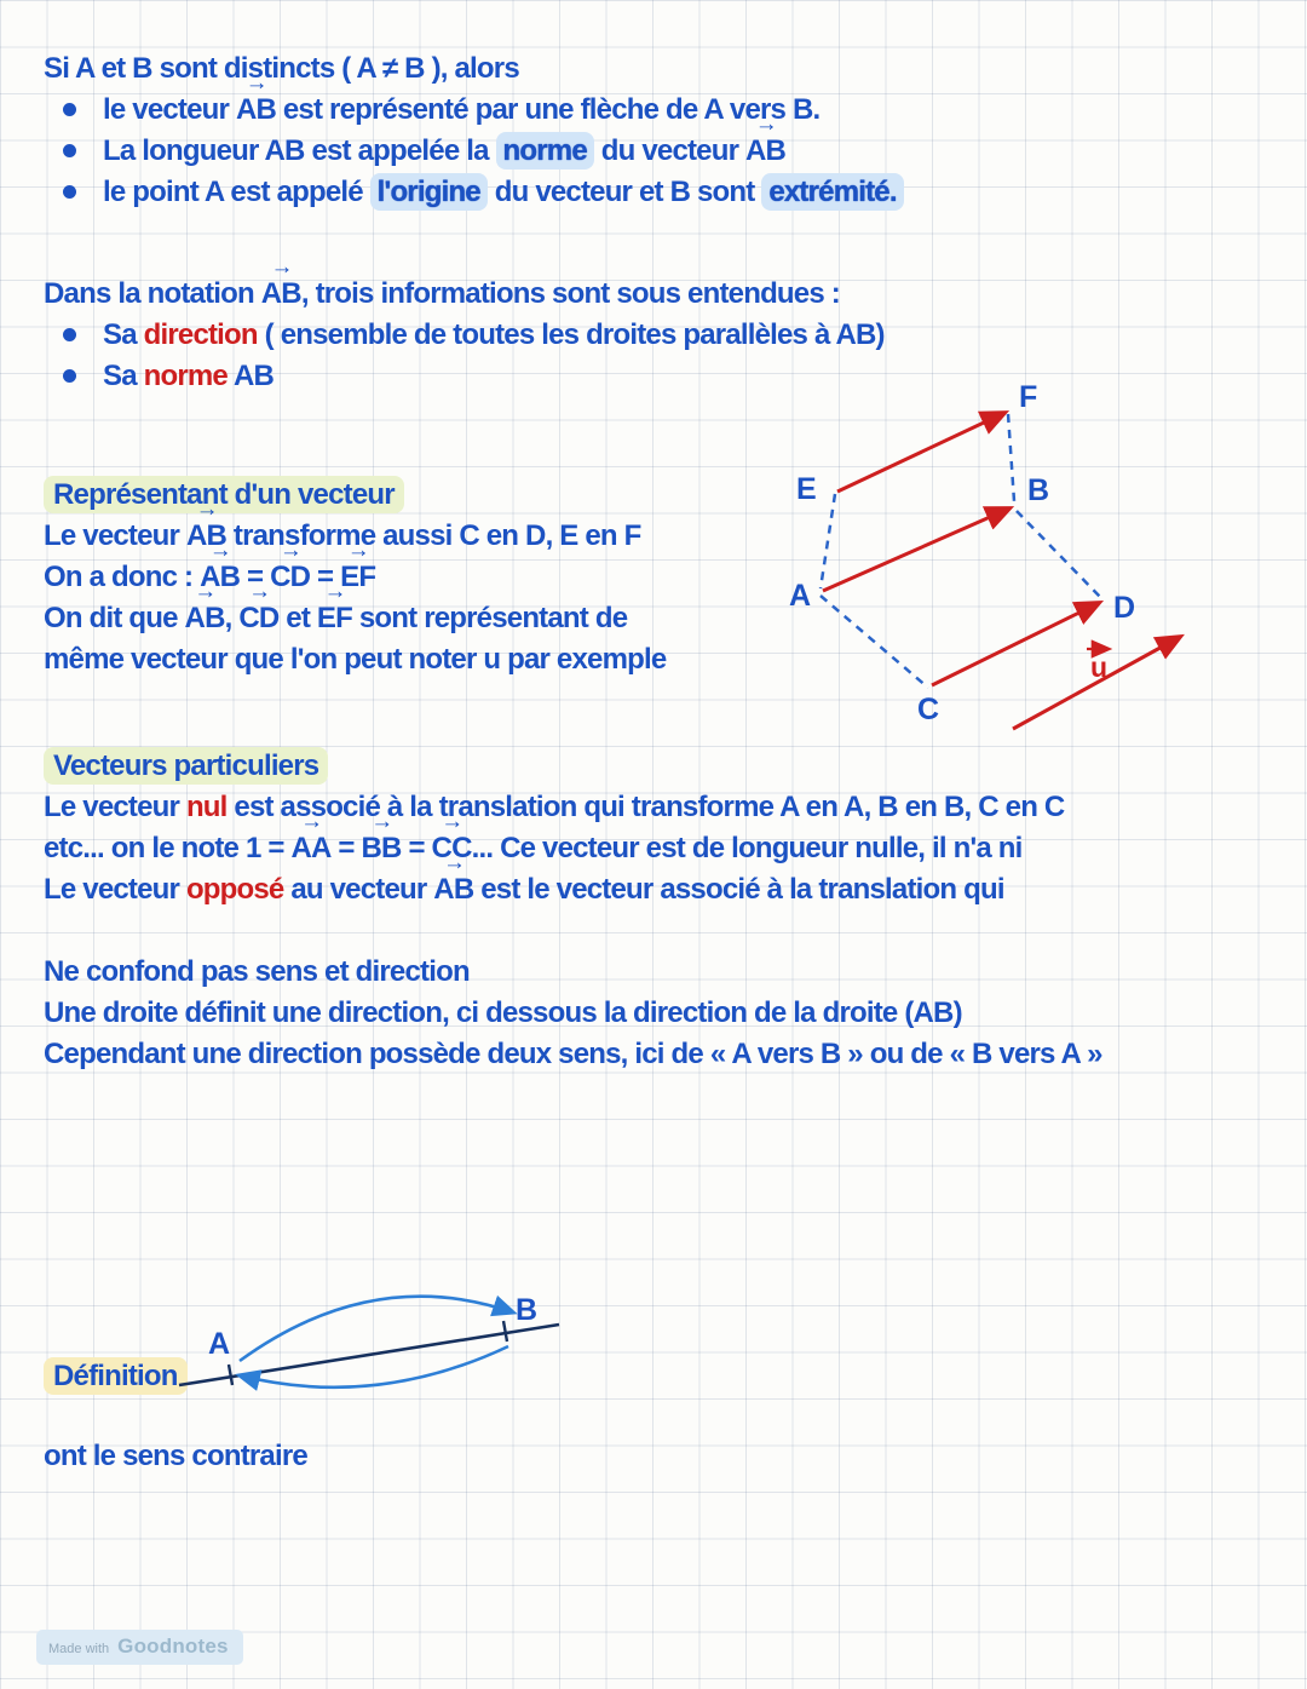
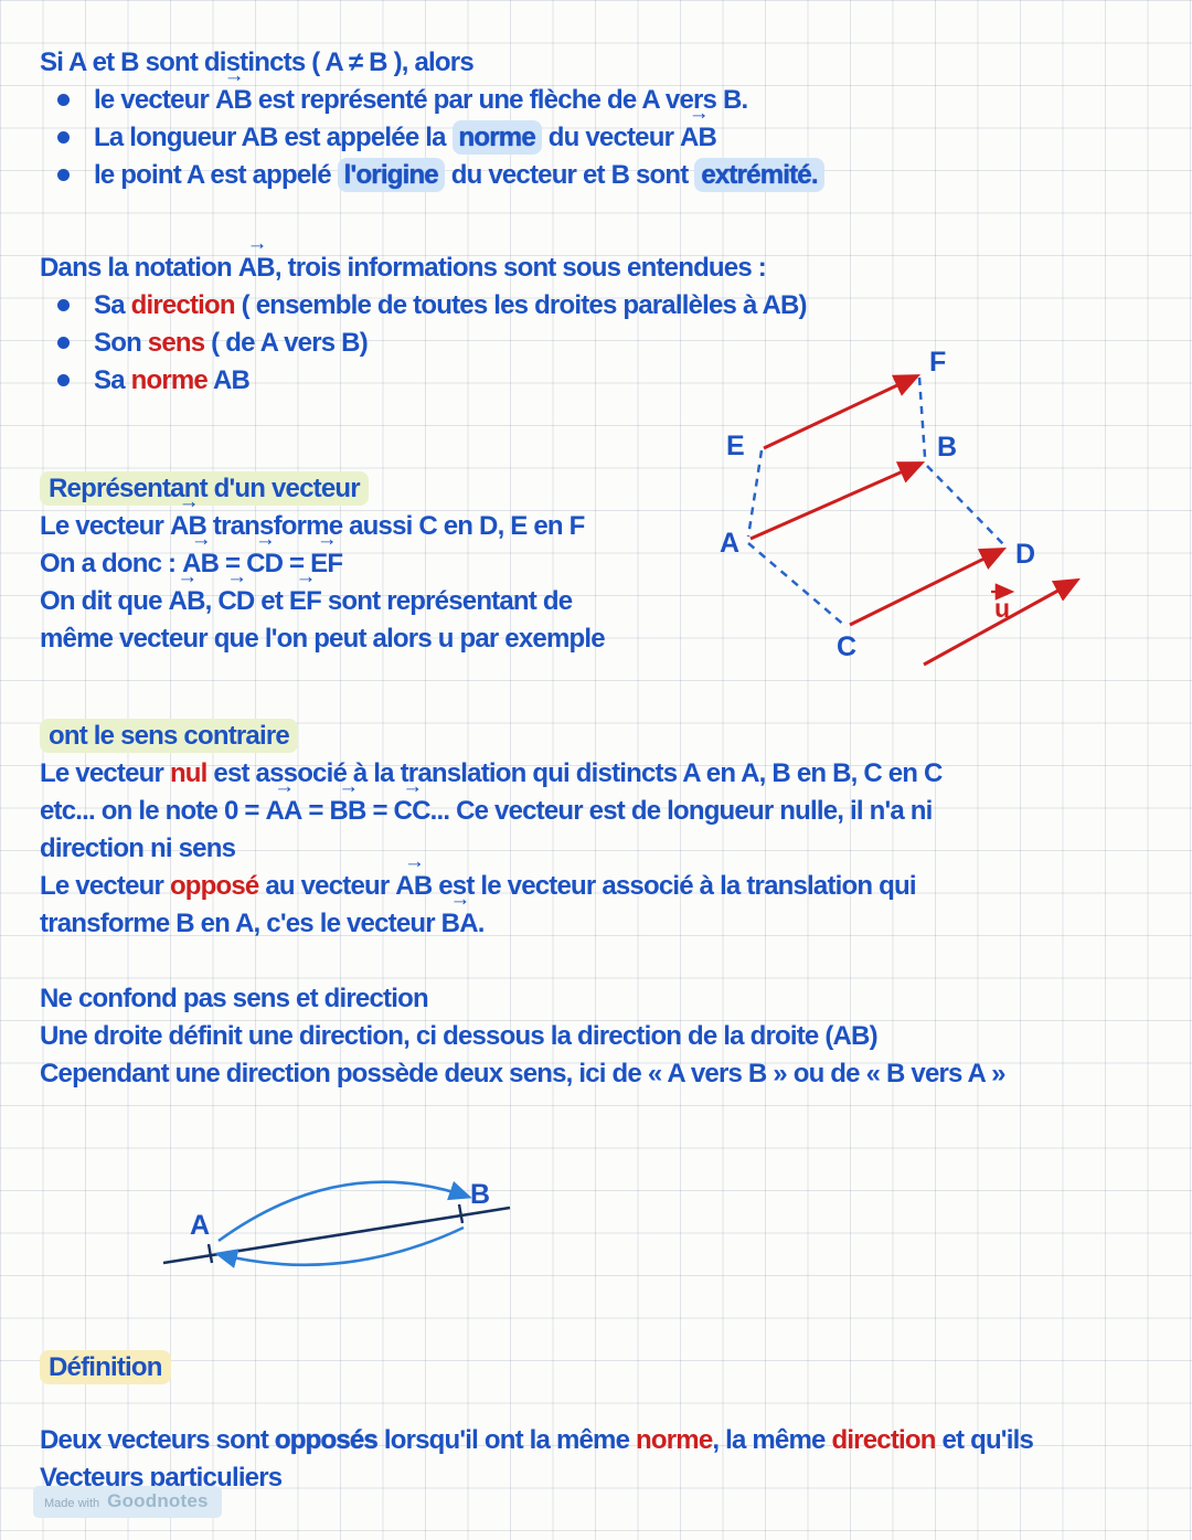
  Si A et B sont distincts ( A ≠ B ), alors
  le vecteur AB est représenté par une flèche de A vers B.
  La longueur AB est appelée la norme du vecteur AB
  le point A est appelé l'origine du vecteur et B sont extrémité.
  Dans la notation AB, trois informations sont sous entendues :
  Sa direction ( ensemble de toutes les droites parallèles à AB)
+ Son sens ( de A vers B)
  Sa norme AB
  Représentant d'un vecteur
  Le vecteur AB transforme aussi C en D, E en F
  On a donc : AB = CD = EF
  On dit que AB, CD et EF sont représentant de
- même vecteur que l'on peut noter u par exemple
+ même vecteur que l'on peut alors u par exemple
- Vecteurs particuliers
+ ont le sens contraire
- Le vecteur nul est associé à la translation qui transforme A en A, B en B, C en C
+ Le vecteur nul est associé à la translation qui distincts A en A, B en B, C en C
- etc... on le note 1 = AA = BB = CC... Ce vecteur est de longueur nulle, il n'a ni
+ etc... on le note 0 = AA = BB = CC... Ce vecteur est de longueur nulle, il n'a ni
+ direction ni sens
  Le vecteur opposé au vecteur AB est le vecteur associé à la translation qui
+ transforme B en A, c'es le vecteur BA.
  Ne confond pas sens et direction
  Une droite définit une direction, ci dessous la direction de la droite (AB)
  Cependant une direction possède deux sens, ici de « A vers B » ou de « B vers A »
  Définition
+ Deux vecteurs sont opposés lorsqu'il ont la même norme, la même direction et qu'ils
- ont le sens contraire
+ Vecteurs particuliers
  u
  F
  E
  B
  A
  D
  C
  A
  B
  Made with
  Goodnotes
